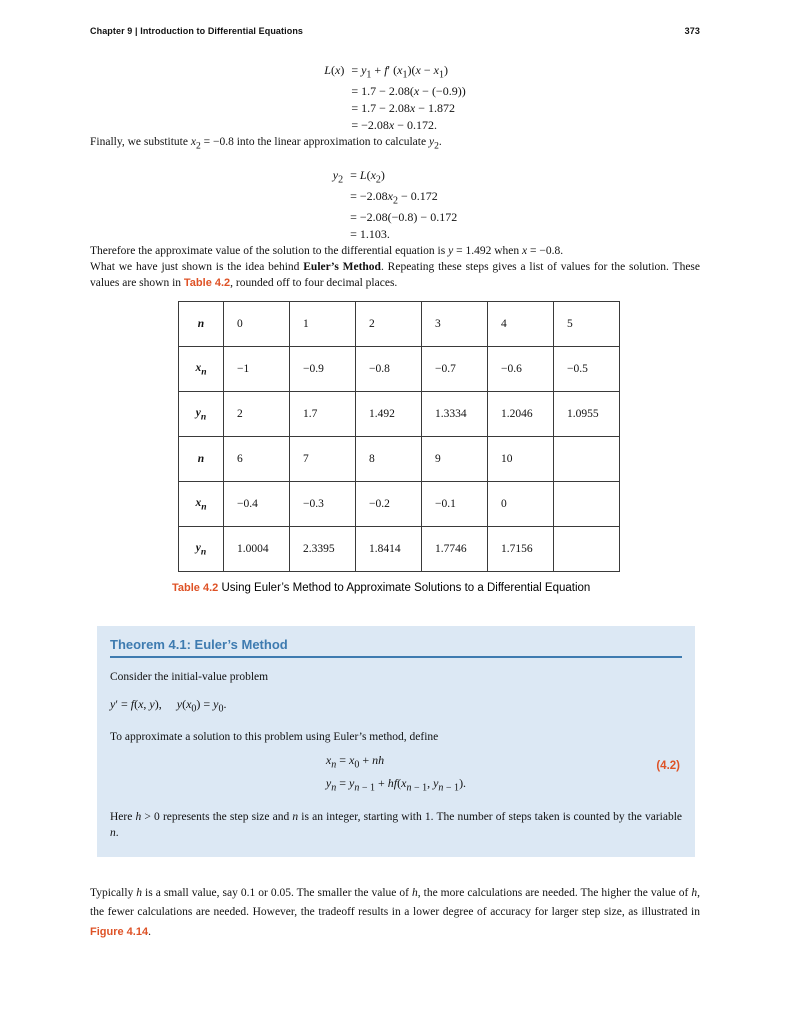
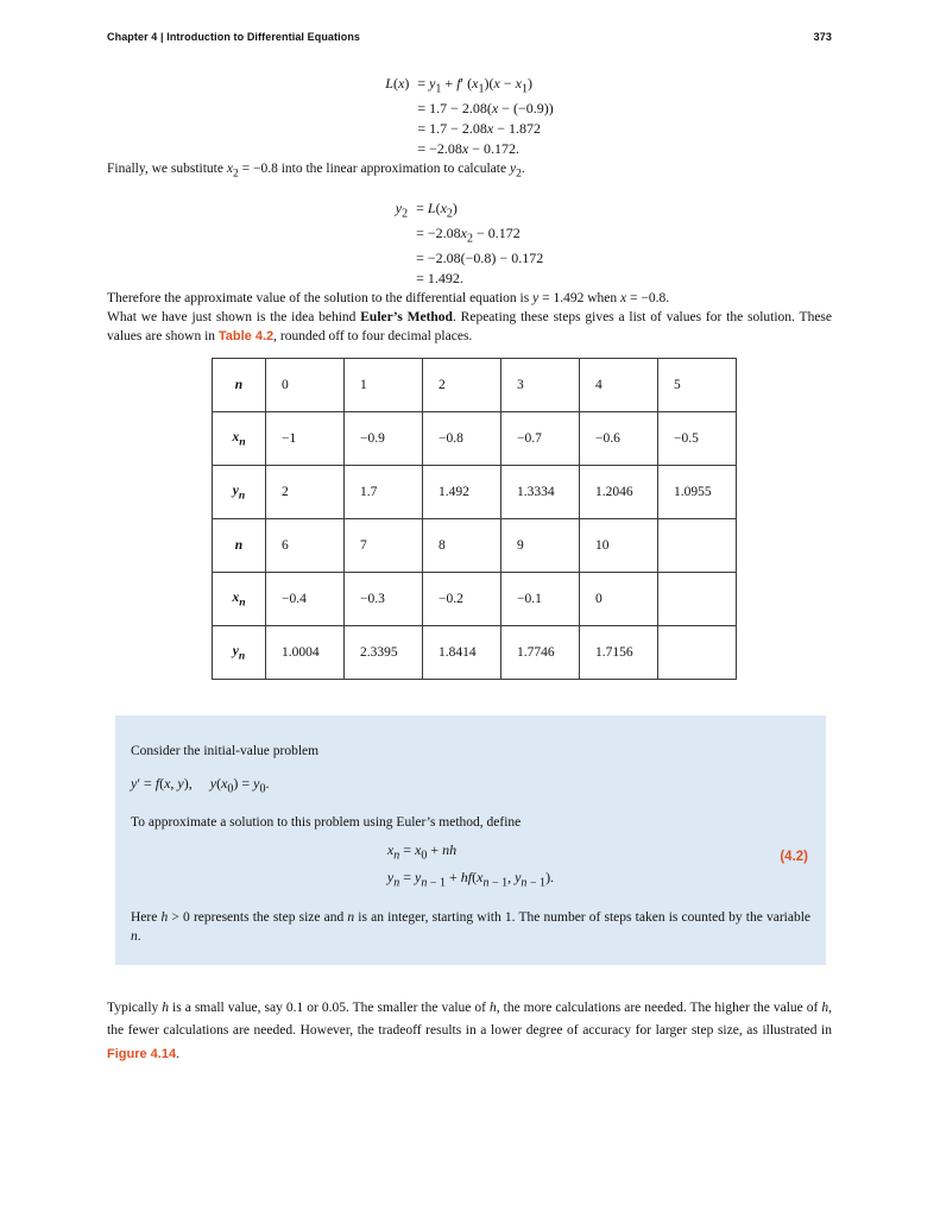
- Chapter 9 | Introduction to Differential Equations
+ Chapter 4 | Introduction to Differential Equations
  373
  L(x)
  = y1 + f′ (x1)(x − x1)
  = 1.7 − 2.08(x − (−0.9))
  = 1.7 − 2.08x − 1.872
  = −2.08x − 0.172.
  Finally, we substitute x2 = −0.8 into the linear approximation to calculate y2.
  y2
  = L(x2)
  = −2.08x2 − 0.172
  = −2.08(−0.8) − 0.172
- = 1.103.
+ = 1.492.
  Therefore the approximate value of the solution to the differential equation is y = 1.492 when x = −0.8.
  What we have just shown is the idea behind Euler’s Method. Repeating these steps gives a list of values for the solution. These values are shown in Table 4.2, rounded off to four decimal places.
  n	0	1	2	3	4	5
  xn	−1	−0.9	−0.8	−0.7	−0.6	−0.5
  yn	2	1.7	1.492	1.3334	1.2046	1.0955
  n	6	7	8	9	10
  xn	−0.4	−0.3	−0.2	−0.1	0
  yn	1.0004	2.3395	1.8414	1.7746	1.7156
- Table 4.2 Using Euler’s Method to Approximate Solutions to a Differential Equation
- Theorem 4.1: Euler’s Method
  Consider the initial-value problem
  y′ = f(x, y), y(x0) = y0.
  To approximate a solution to this problem using Euler’s method, define
  xn = x0 + nh
  yn = yn − 1 + hf(xn − 1, yn − 1).
  (4.2)
  Here h > 0 represents the step size and n is an integer, starting with 1. The number of steps taken is counted by the variable n.
  Typically h is a small value, say 0.1 or 0.05. The smaller the value of h, the more calculations are needed. The higher the value of h, the fewer calculations are needed. However, the tradeoff results in a lower degree of accuracy for larger step size, as illustrated in Figure 4.14.
